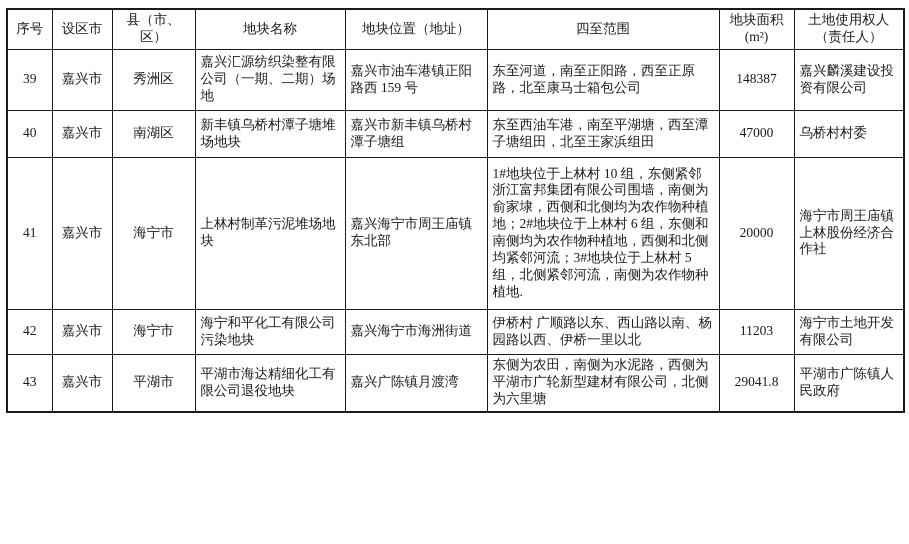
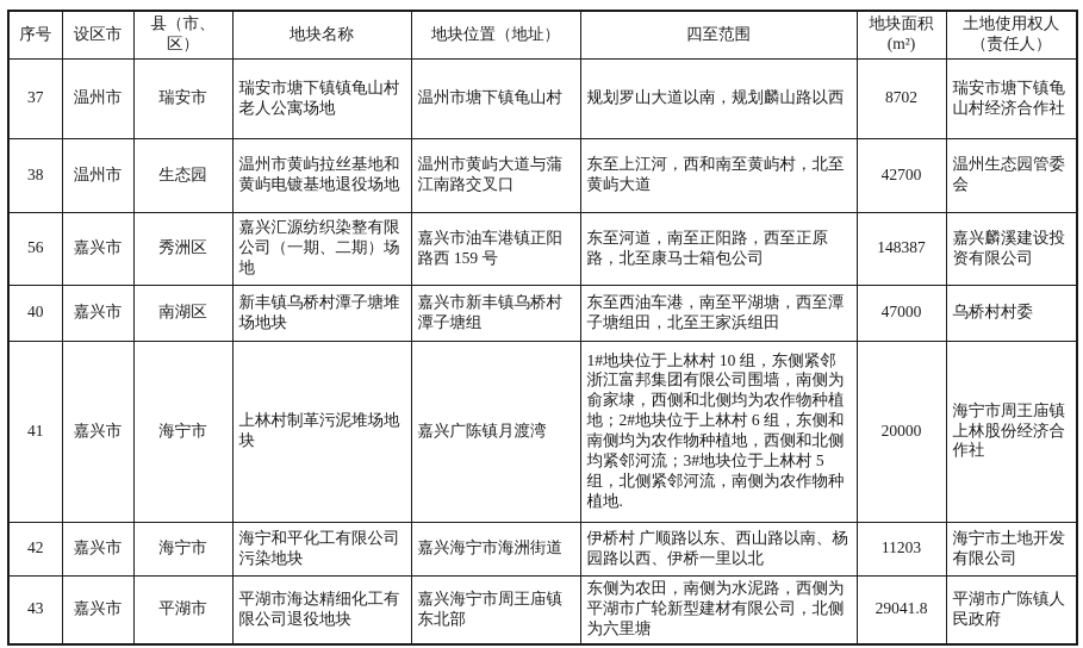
  序号	设区市	县（市、区）	地块名称	地块位置（地址）	四至范围	地块面积 (m²)	土地使用权人 （责任人）
+ 37	温州市	瑞安市	瑞安市塘下镇镇龟山村老人公寓场地	温州市塘下镇龟山村	规划罗山大道以南，规划麟山路以西	8702	瑞安市塘下镇龟山村经济合作社
+ 38	温州市	生态园	温州市黄屿拉丝基地和黄屿电镀基地退役场地	温州市黄屿大道与蒲江南路交叉口	东至上江河，西和南至黄屿村，北至黄屿大道	42700	温州生态园管委会
- 39	嘉兴市	秀洲区	嘉兴汇源纺织染整有限公司（一期、二期）场地	嘉兴市油车港镇正阳路西 159 号	东至河道，南至正阳路，西至正原路，北至康马士箱包公司	148387	嘉兴麟溪建设投资有限公司
+ 56	嘉兴市	秀洲区	嘉兴汇源纺织染整有限公司（一期、二期）场地	嘉兴市油车港镇正阳路西 159 号	东至河道，南至正阳路，西至正原路，北至康马士箱包公司	148387	嘉兴麟溪建设投资有限公司
  40	嘉兴市	南湖区	新丰镇乌桥村潭子塘堆场地块	嘉兴市新丰镇乌桥村潭子塘组	东至西油车港，南至平湖塘，西至潭子塘组田，北至王家浜组田	47000	乌桥村村委
- 41	嘉兴市	海宁市	上林村制革污泥堆场地块	嘉兴海宁市周王庙镇东北部	1#地块位于上林村 10 组，东侧紧邻浙江富邦集团有限公司围墙，南侧为俞家埭，西侧和北侧均为农作物种植地；2#地块位于上林村 6 组，东侧和南侧均为农作物种植地，西侧和北侧均紧邻河流；3#地块位于上林村 5 组，北侧紧邻河流，南侧为农作物种植地.	20000	海宁市周王庙镇上林股份经济合作社
+ 41	嘉兴市	海宁市	上林村制革污泥堆场地块	嘉兴广陈镇月渡湾	1#地块位于上林村 10 组，东侧紧邻浙江富邦集团有限公司围墙，南侧为俞家埭，西侧和北侧均为农作物种植地；2#地块位于上林村 6 组，东侧和南侧均为农作物种植地，西侧和北侧均紧邻河流；3#地块位于上林村 5 组，北侧紧邻河流，南侧为农作物种植地.	20000	海宁市周王庙镇上林股份经济合作社
  42	嘉兴市	海宁市	海宁和平化工有限公司污染地块	嘉兴海宁市海洲街道	伊桥村 广顺路以东、西山路以南、杨园路以西、伊桥一里以北	11203	海宁市土地开发有限公司
- 43	嘉兴市	平湖市	平湖市海达精细化工有限公司退役地块	嘉兴广陈镇月渡湾	东侧为农田，南侧为水泥路，西侧为平湖市广轮新型建材有限公司，北侧为六里塘	29041.8	平湖市广陈镇人民政府
+ 43	嘉兴市	平湖市	平湖市海达精细化工有限公司退役地块	嘉兴海宁市周王庙镇东北部	东侧为农田，南侧为水泥路，西侧为平湖市广轮新型建材有限公司，北侧为六里塘	29041.8	平湖市广陈镇人民政府
